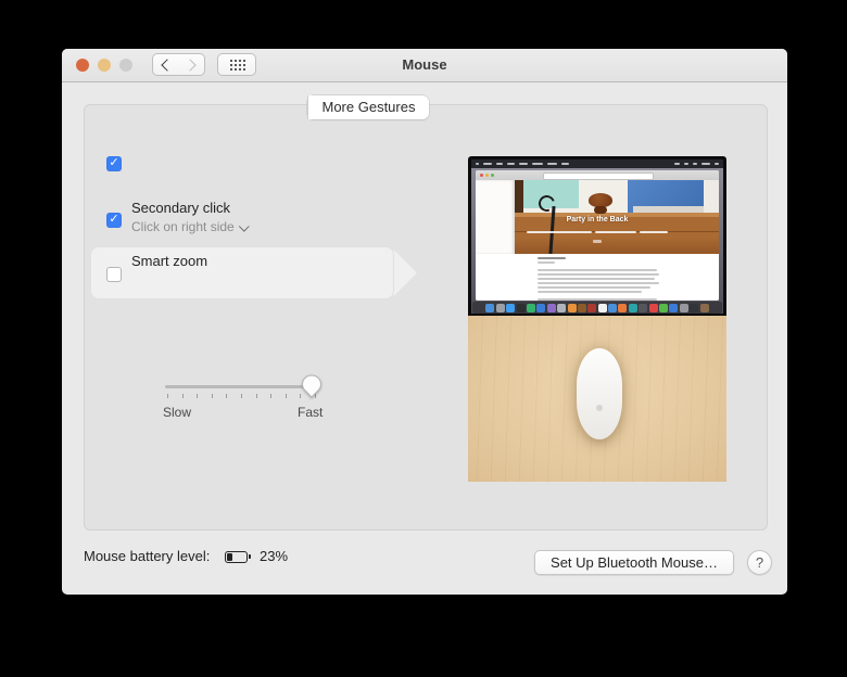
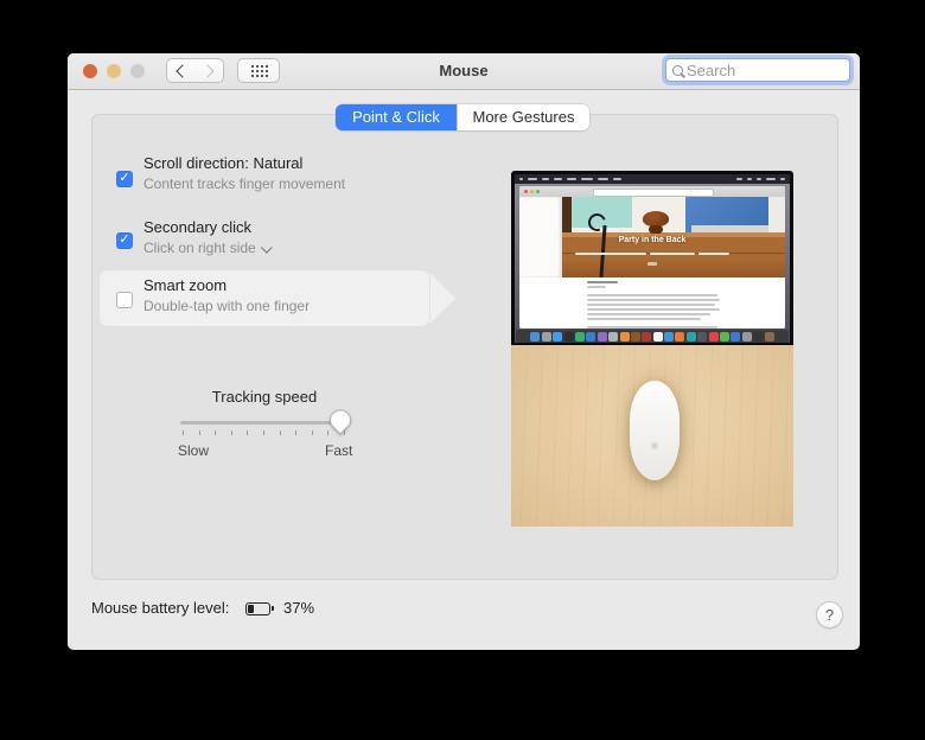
  Mouse
+ Search
+ Point & Click
  More Gestures
  ✓
+ Scroll direction: Natural
+ Content tracks finger movement
  ✓
  Secondary click
  Click on right side
  Smart zoom
+ Double-tap with one finger
+ Tracking speed
  Slow
  Fast
  Mouse battery level:
- 23%
+ 37%
- Set Up Bluetooth Mouse…
  ?
